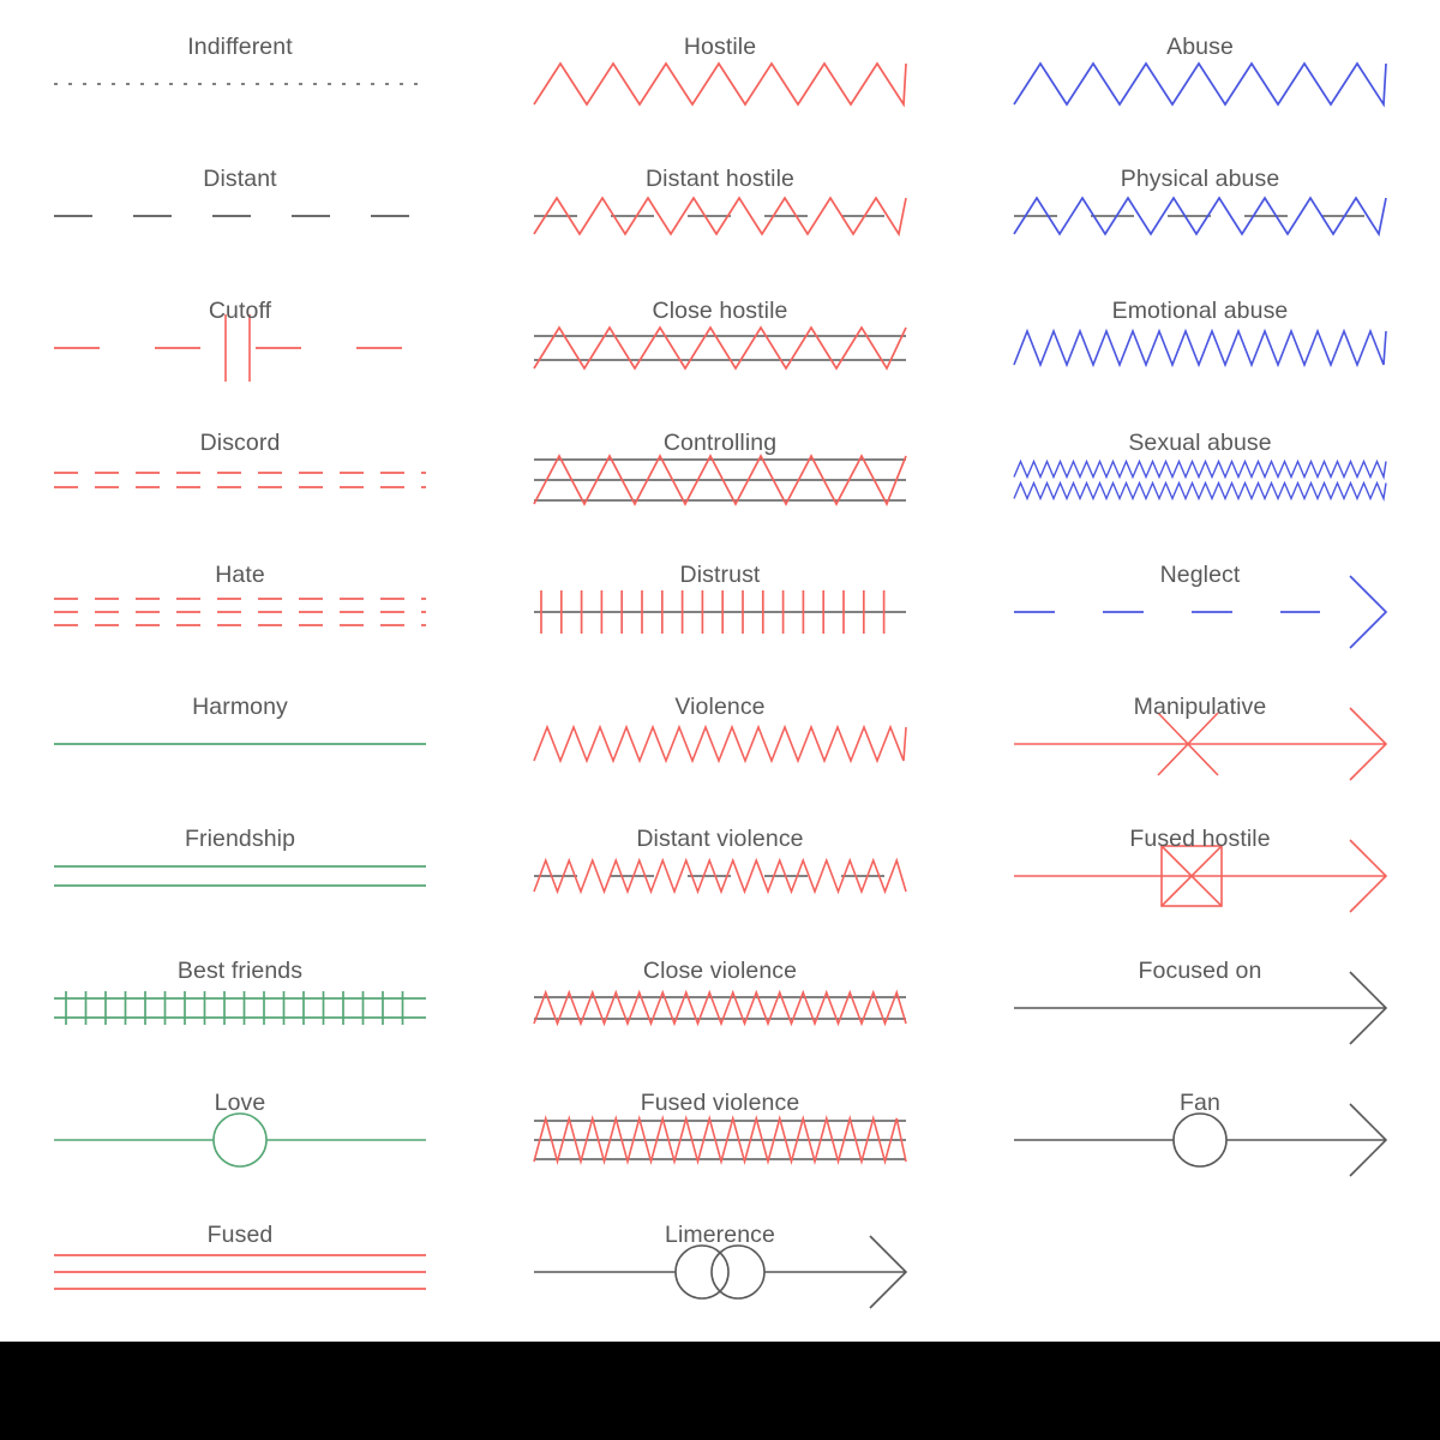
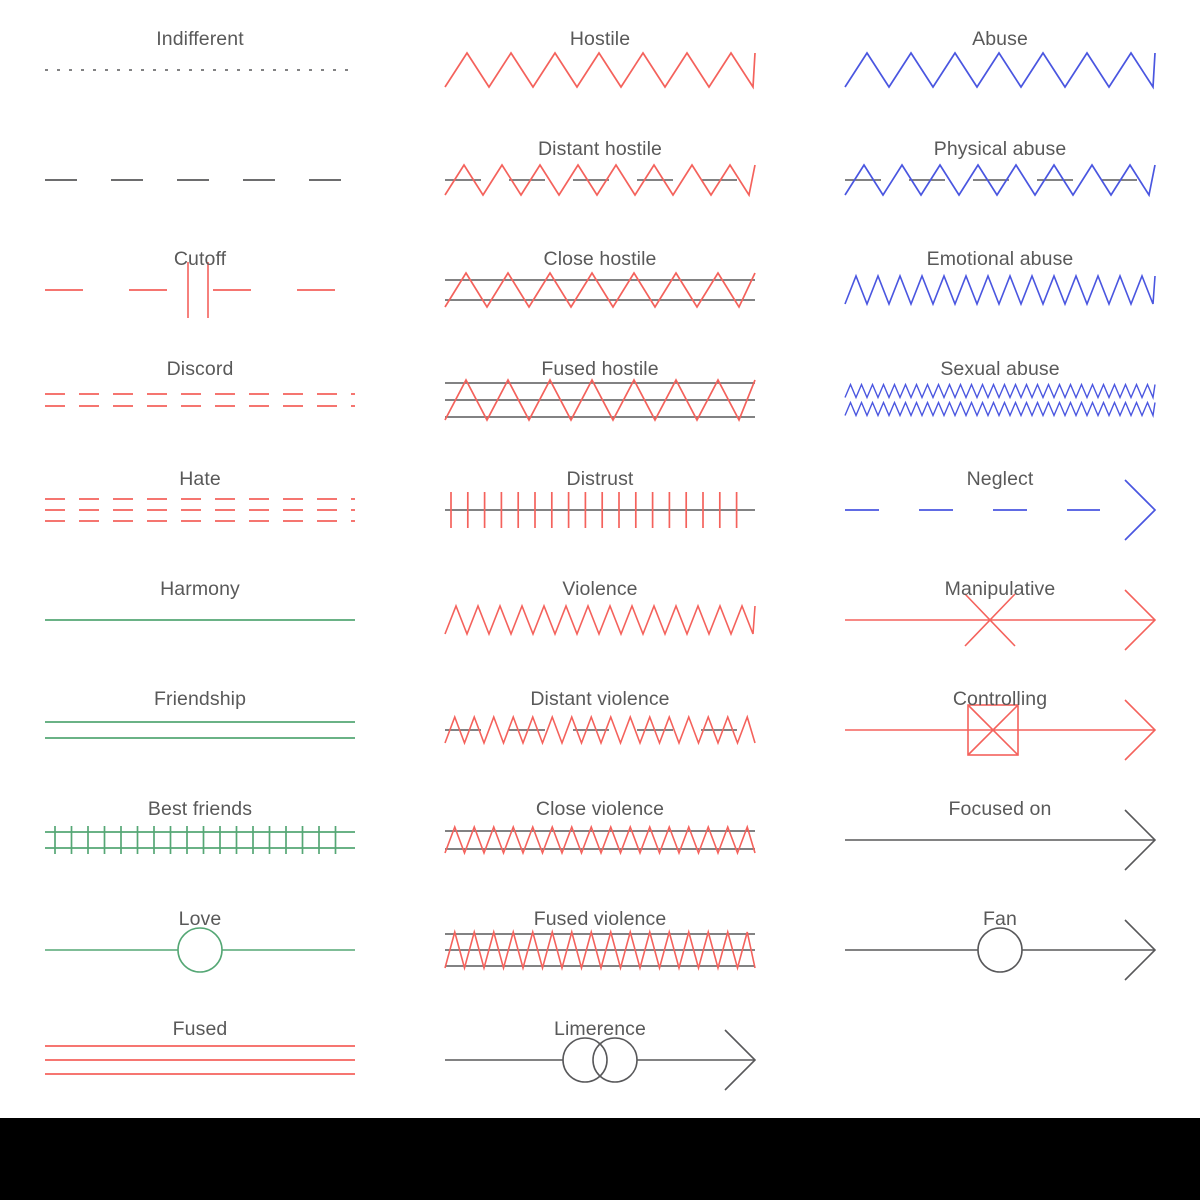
  Indifferent
  Hostile
  Abuse
- Distant
  Distant hostile
  Physical abuse
  Cutoff
  Close hostile
  Emotional abuse
  Discord
- Controlling
+ Fused hostile
  Sexual abuse
  Hate
  Distrust
  Neglect
  Harmony
  Violence
  Manipulative
  Friendship
  Distant violence
- Fused hostile
+ Controlling
  Best friends
  Close violence
  Focused on
  Love
  Fused violence
  Fan
  Fused
  Limerence
